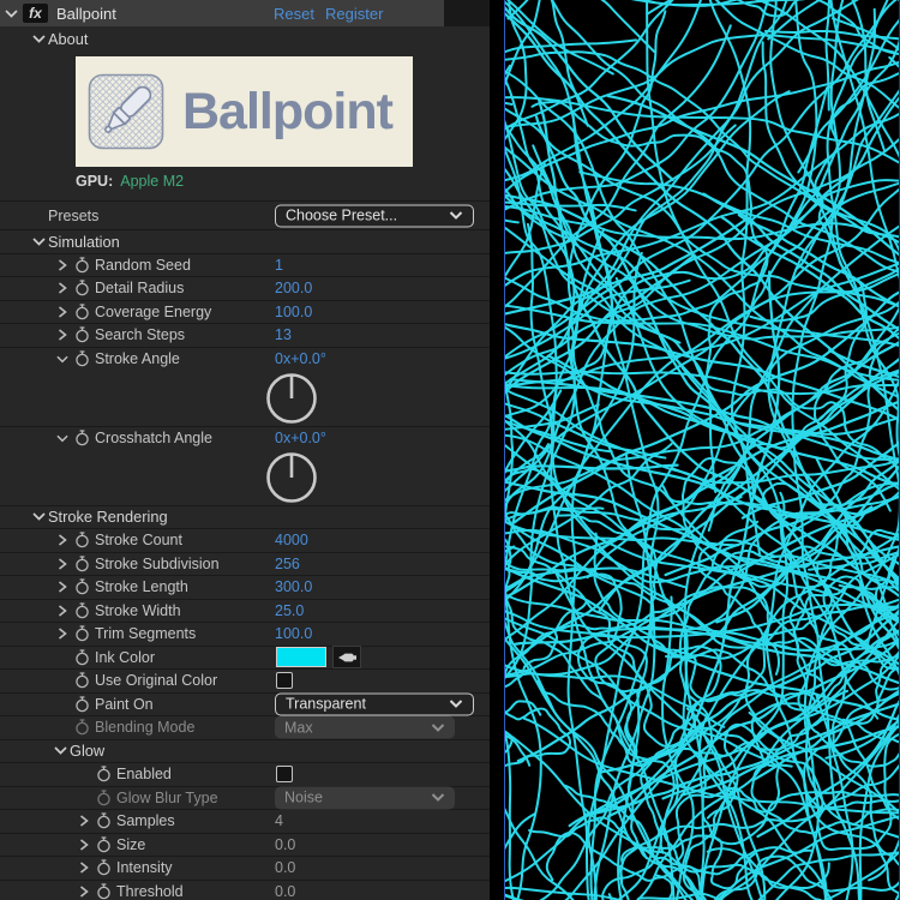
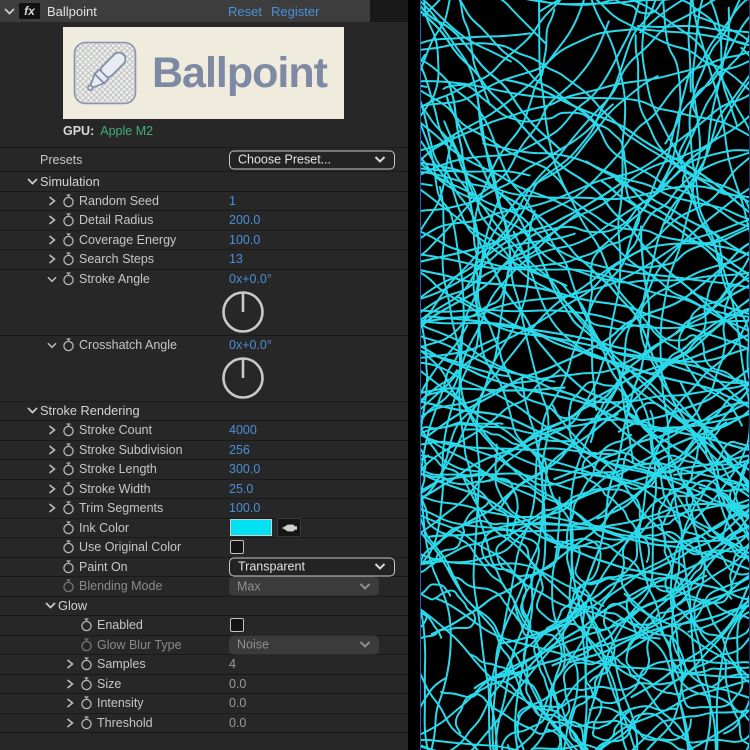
  fx
  Ballpoint
  Reset
  Register
- About
  Ballpoint
  GPU:
  Apple M2
  Presets
  Choose Preset...
  Simulation
  Random Seed
  1
  Detail Radius
  200.0
  Coverage Energy
  100.0
  Search Steps
  13
  Stroke Angle
  0x+0.0°
  Crosshatch Angle
  0x+0.0°
  Stroke Rendering
  Stroke Count
  4000
  Stroke Subdivision
  256
  Stroke Length
  300.0
  Stroke Width
  25.0
  Trim Segments
  100.0
  Ink Color
  Use Original Color
  Paint On
  Transparent
  Blending Mode
  Max
  Glow
  Enabled
  Glow Blur Type
  Noise
  Samples
  4
  Size
  0.0
  Intensity
  0.0
  Threshold
  0.0
